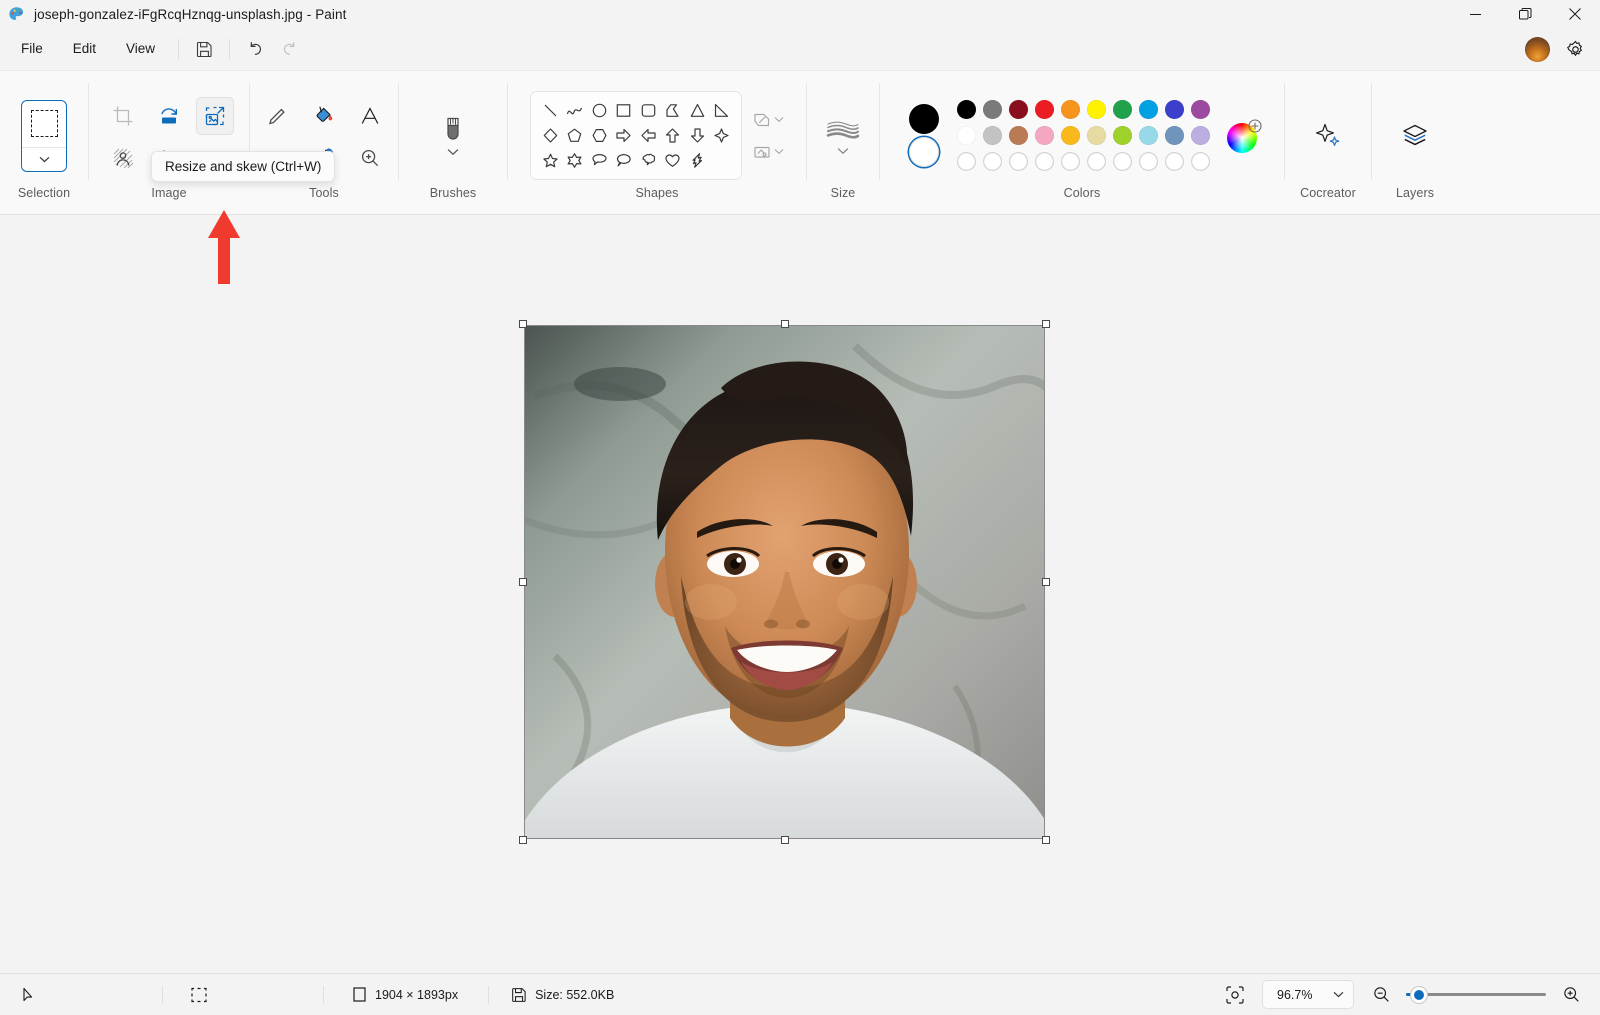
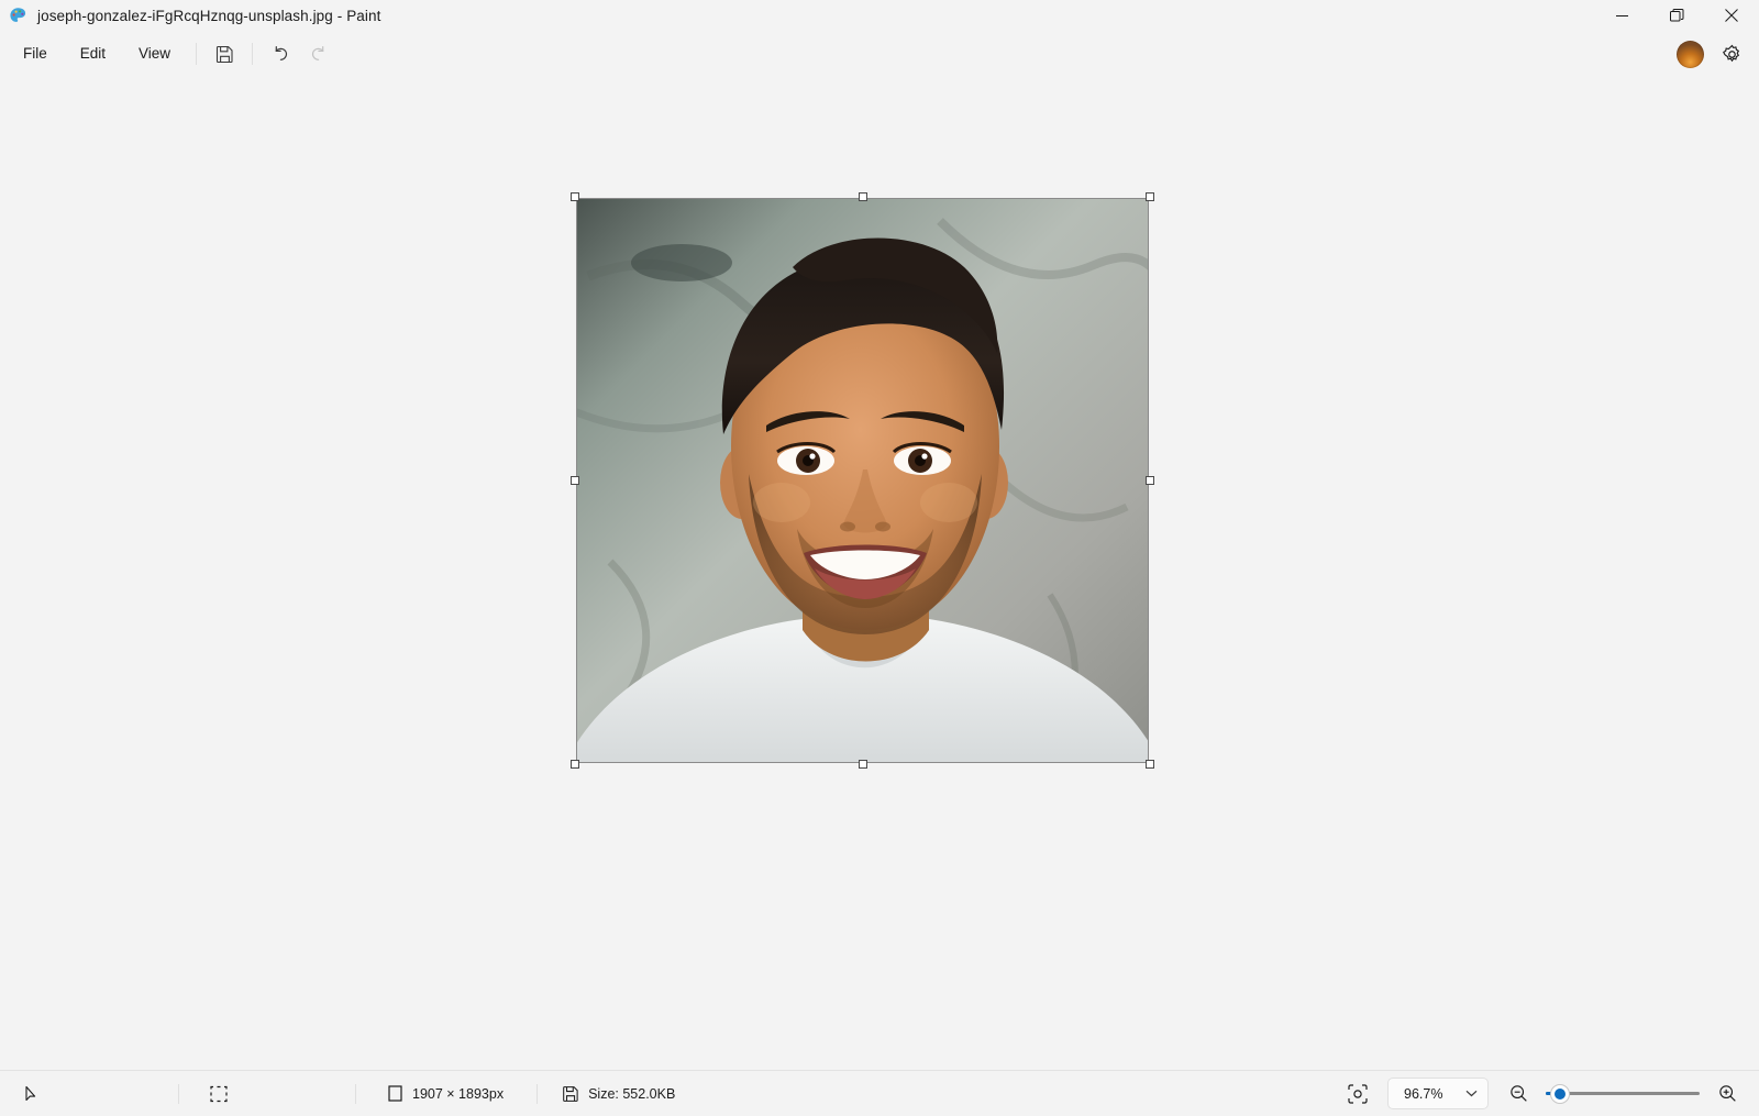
  joseph-gonzalez-iFgRcqHznqg-unsplash.jpg - Paint
  File
  Edit
  View
- Selection
- Image
- Tools
- Brushes
- Shapes
- Size
- Colors
- Cocreator
- Layers
- Resize and skew (Ctrl+W)
- 1904 × 1893px
+ 1907 × 1893px
  Size: 552.0KB
  96.7%
